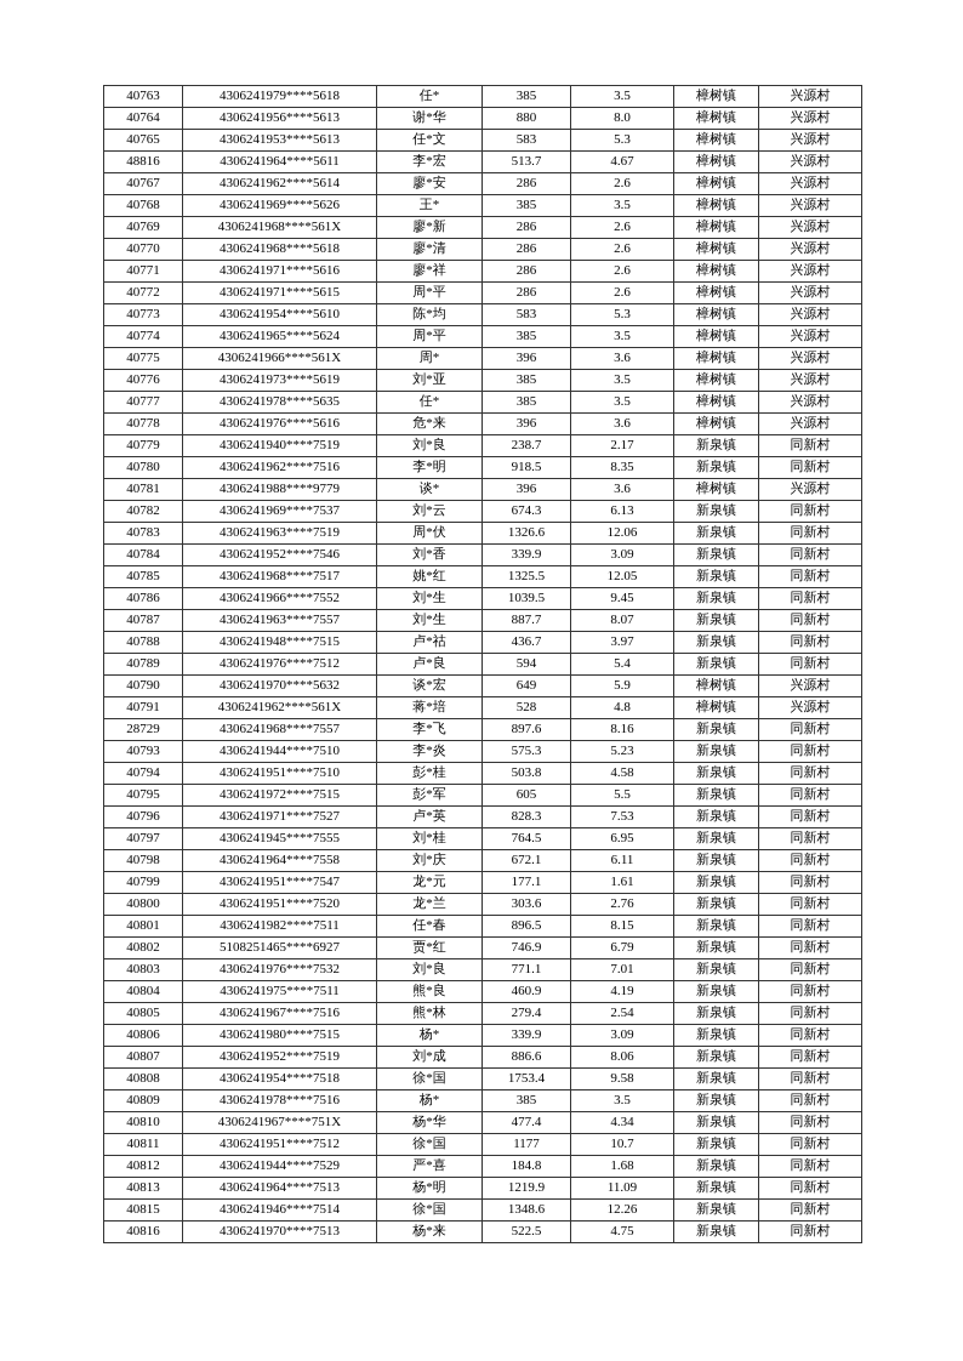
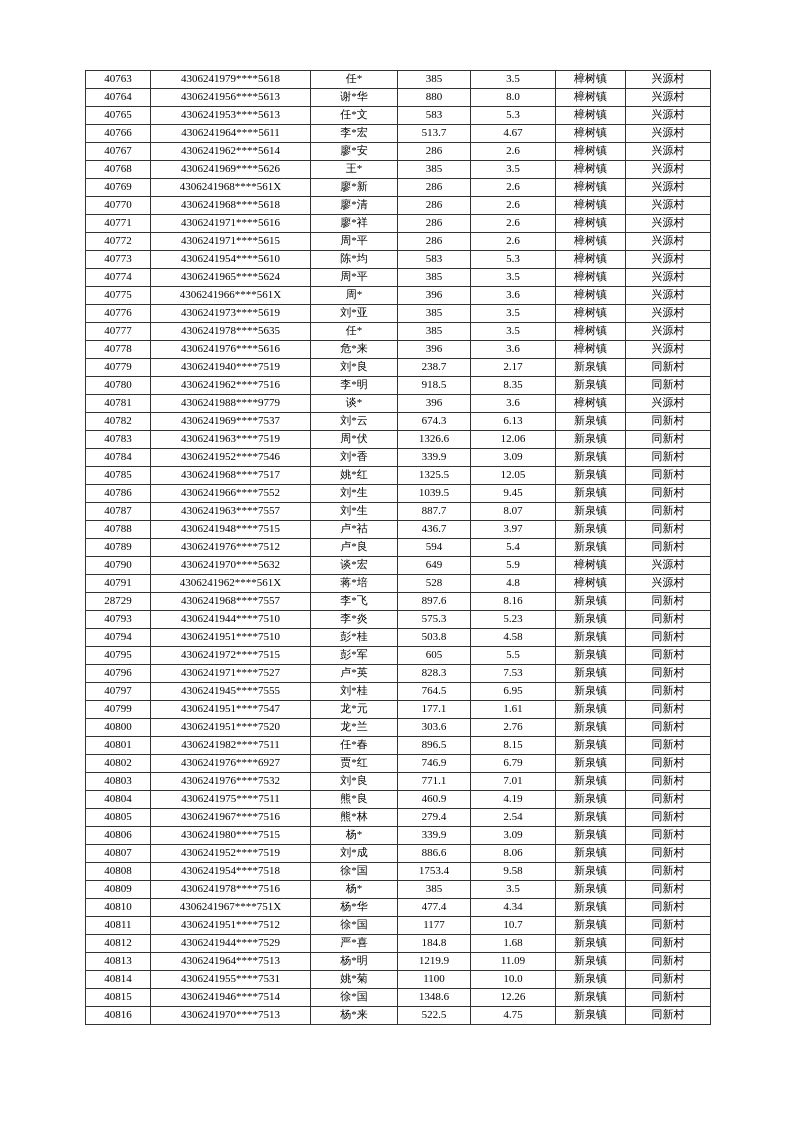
  40763	4306241979****5618	任*	385	3.5	樟树镇	兴源村
  40764	4306241956****5613	谢*华	880	8.0	樟树镇	兴源村
  40765	4306241953****5613	任*文	583	5.3	樟树镇	兴源村
- 48816	4306241964****5611	李*宏	513.7	4.67	樟树镇	兴源村
+ 40766	4306241964****5611	李*宏	513.7	4.67	樟树镇	兴源村
  40767	4306241962****5614	廖*安	286	2.6	樟树镇	兴源村
  40768	4306241969****5626	王*	385	3.5	樟树镇	兴源村
  40769	4306241968****561X	廖*新	286	2.6	樟树镇	兴源村
  40770	4306241968****5618	廖*清	286	2.6	樟树镇	兴源村
  40771	4306241971****5616	廖*祥	286	2.6	樟树镇	兴源村
  40772	4306241971****5615	周*平	286	2.6	樟树镇	兴源村
  40773	4306241954****5610	陈*均	583	5.3	樟树镇	兴源村
  40774	4306241965****5624	周*平	385	3.5	樟树镇	兴源村
  40775	4306241966****561X	周*	396	3.6	樟树镇	兴源村
  40776	4306241973****5619	刘*亚	385	3.5	樟树镇	兴源村
  40777	4306241978****5635	任*	385	3.5	樟树镇	兴源村
  40778	4306241976****5616	危*来	396	3.6	樟树镇	兴源村
  40779	4306241940****7519	刘*良	238.7	2.17	新泉镇	同新村
  40780	4306241962****7516	李*明	918.5	8.35	新泉镇	同新村
  40781	4306241988****9779	谈*	396	3.6	樟树镇	兴源村
  40782	4306241969****7537	刘*云	674.3	6.13	新泉镇	同新村
  40783	4306241963****7519	周*伏	1326.6	12.06	新泉镇	同新村
  40784	4306241952****7546	刘*香	339.9	3.09	新泉镇	同新村
  40785	4306241968****7517	姚*红	1325.5	12.05	新泉镇	同新村
  40786	4306241966****7552	刘*生	1039.5	9.45	新泉镇	同新村
  40787	4306241963****7557	刘*生	887.7	8.07	新泉镇	同新村
  40788	4306241948****7515	卢*祜	436.7	3.97	新泉镇	同新村
  40789	4306241976****7512	卢*良	594	5.4	新泉镇	同新村
  40790	4306241970****5632	谈*宏	649	5.9	樟树镇	兴源村
  40791	4306241962****561X	蒋*培	528	4.8	樟树镇	兴源村
  28729	4306241968****7557	李*飞	897.6	8.16	新泉镇	同新村
  40793	4306241944****7510	李*炎	575.3	5.23	新泉镇	同新村
  40794	4306241951****7510	彭*桂	503.8	4.58	新泉镇	同新村
  40795	4306241972****7515	彭*军	605	5.5	新泉镇	同新村
  40796	4306241971****7527	卢*英	828.3	7.53	新泉镇	同新村
  40797	4306241945****7555	刘*桂	764.5	6.95	新泉镇	同新村
- 40798	4306241964****7558	刘*庆	672.1	6.11	新泉镇	同新村
  40799	4306241951****7547	龙*元	177.1	1.61	新泉镇	同新村
  40800	4306241951****7520	龙*兰	303.6	2.76	新泉镇	同新村
  40801	4306241982****7511	任*春	896.5	8.15	新泉镇	同新村
- 40802	5108251465****6927	贾*红	746.9	6.79	新泉镇	同新村
+ 40802	4306241976****6927	贾*红	746.9	6.79	新泉镇	同新村
  40803	4306241976****7532	刘*良	771.1	7.01	新泉镇	同新村
  40804	4306241975****7511	熊*良	460.9	4.19	新泉镇	同新村
  40805	4306241967****7516	熊*林	279.4	2.54	新泉镇	同新村
  40806	4306241980****7515	杨*	339.9	3.09	新泉镇	同新村
  40807	4306241952****7519	刘*成	886.6	8.06	新泉镇	同新村
  40808	4306241954****7518	徐*国	1753.4	9.58	新泉镇	同新村
  40809	4306241978****7516	杨*	385	3.5	新泉镇	同新村
  40810	4306241967****751X	杨*华	477.4	4.34	新泉镇	同新村
  40811	4306241951****7512	徐*国	1177	10.7	新泉镇	同新村
  40812	4306241944****7529	严*喜	184.8	1.68	新泉镇	同新村
  40813	4306241964****7513	杨*明	1219.9	11.09	新泉镇	同新村
+ 40814	4306241955****7531	姚*菊	1100	10.0	新泉镇	同新村
  40815	4306241946****7514	徐*国	1348.6	12.26	新泉镇	同新村
  40816	4306241970****7513	杨*来	522.5	4.75	新泉镇	同新村
